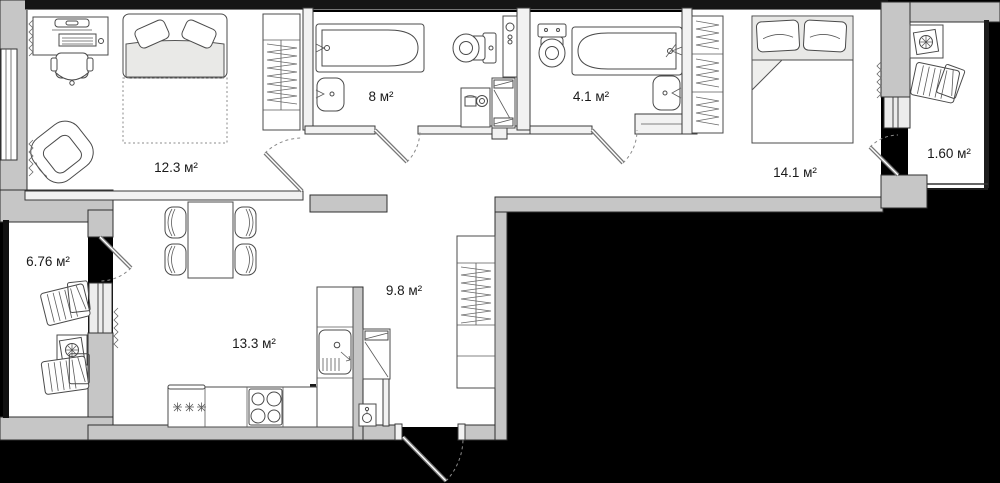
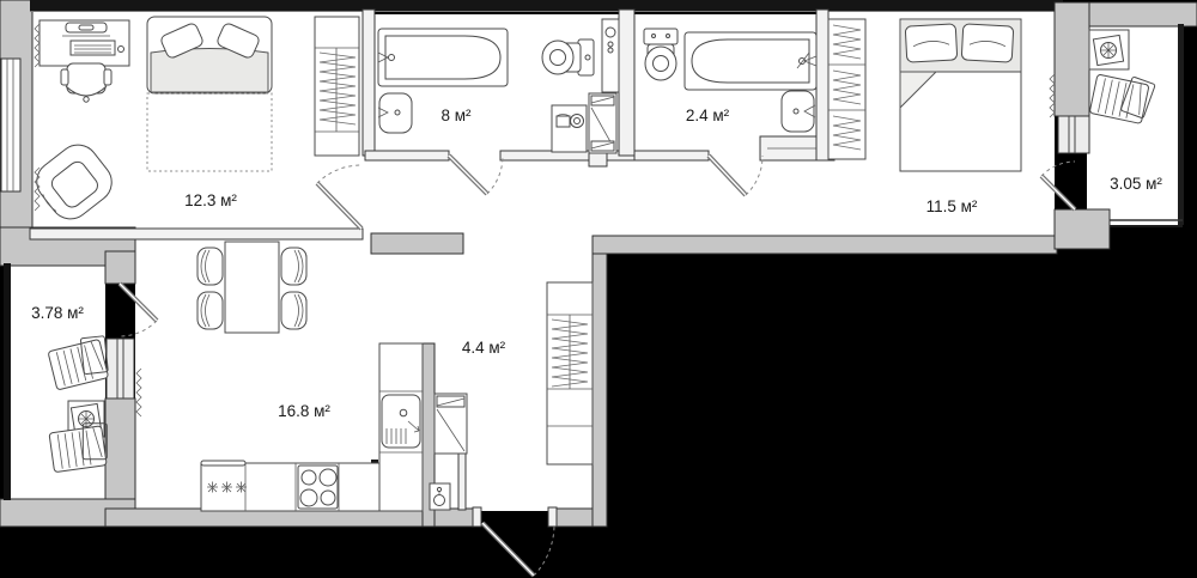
  12.3 м²
  8 м²
- 4.1 м²
+ 2.4 м²
- 14.1 м²
+ 11.5 м²
- 1.60 м²
+ 3.05 м²
- 6.76 м²
+ 3.78 м²
- 9.8 м²
+ 4.4 м²
- 13.3 м²
+ 16.8 м²
